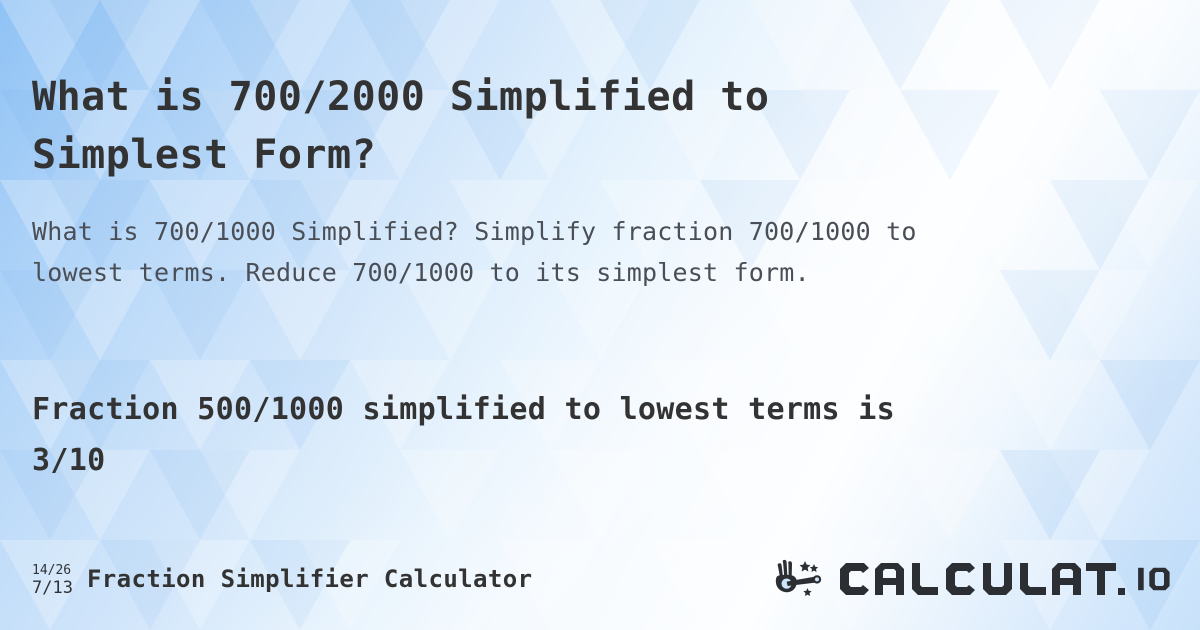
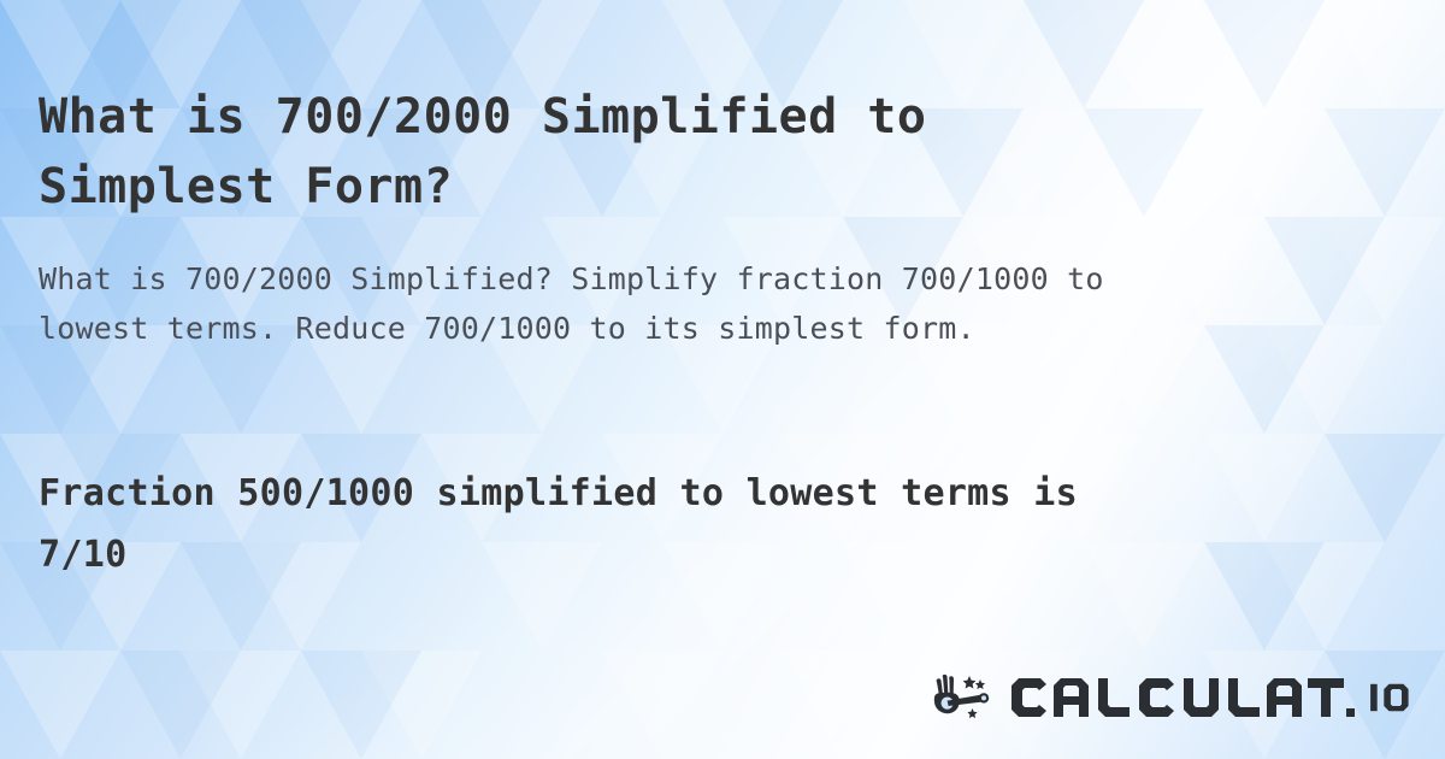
  What is 700/2000 Simplified to
  Simplest Form?
- What is 700/1000 Simplified? Simplify fraction 700/1000 to
+ What is 700/2000 Simplified? Simplify fraction 700/1000 to
  lowest terms. Reduce 700/1000 to its simplest form.
  Fraction 500/1000 simplified to lowest terms is
- 3/10
+ 7/10
- 14/26
- 7/13
- Fraction Simplifier Calculator
